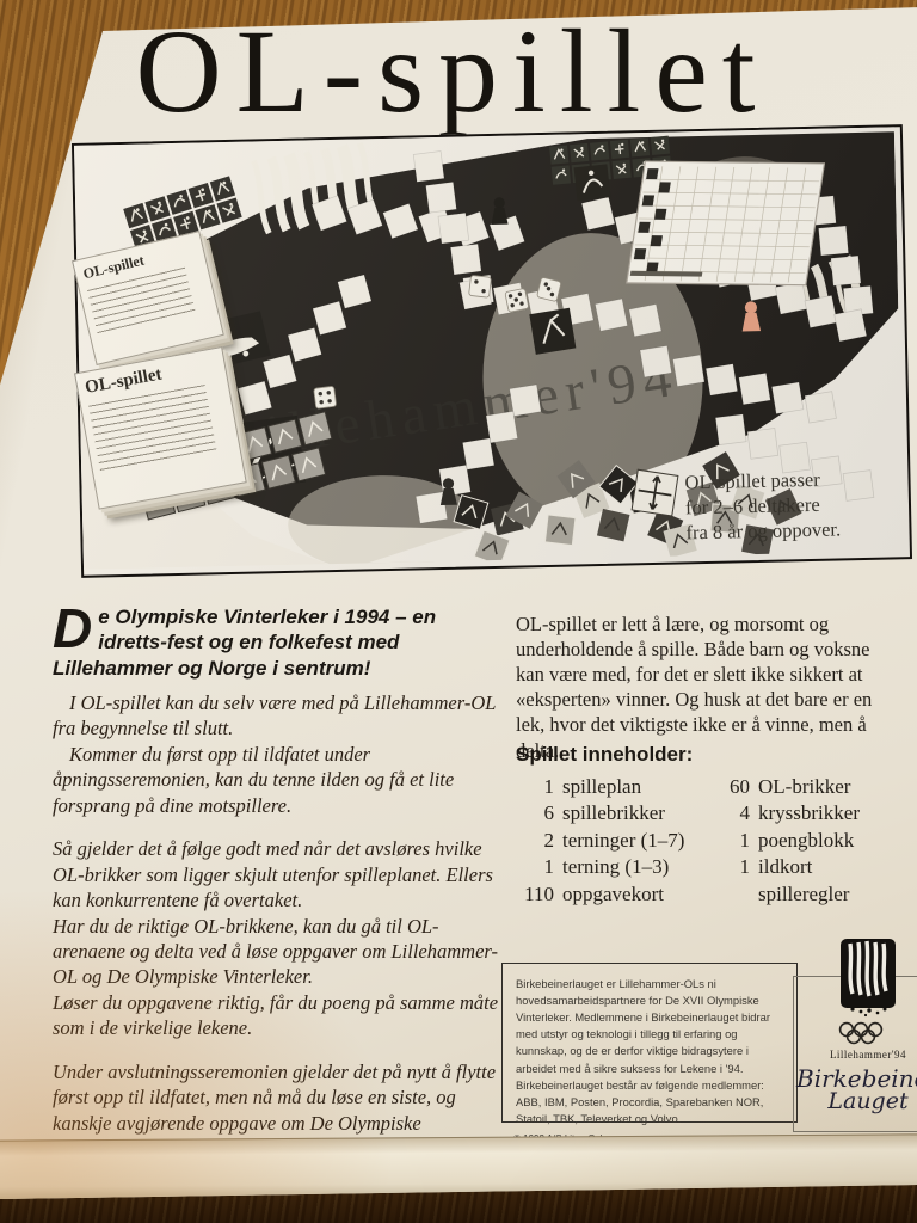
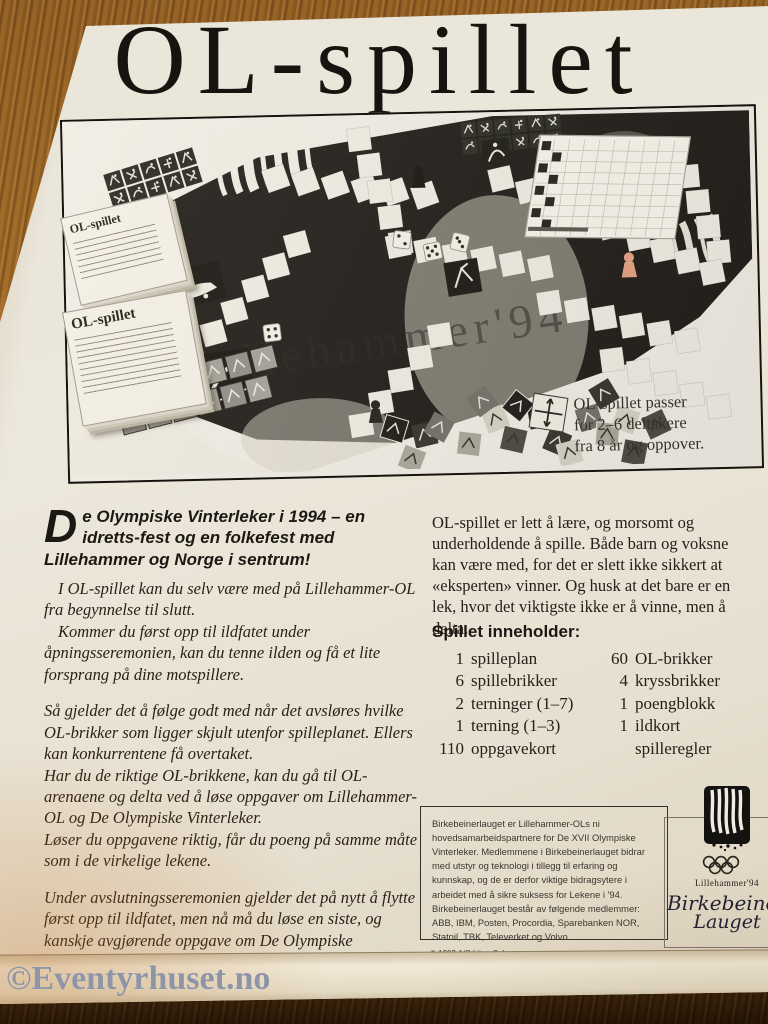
+ ©Eventyrhuset.no
